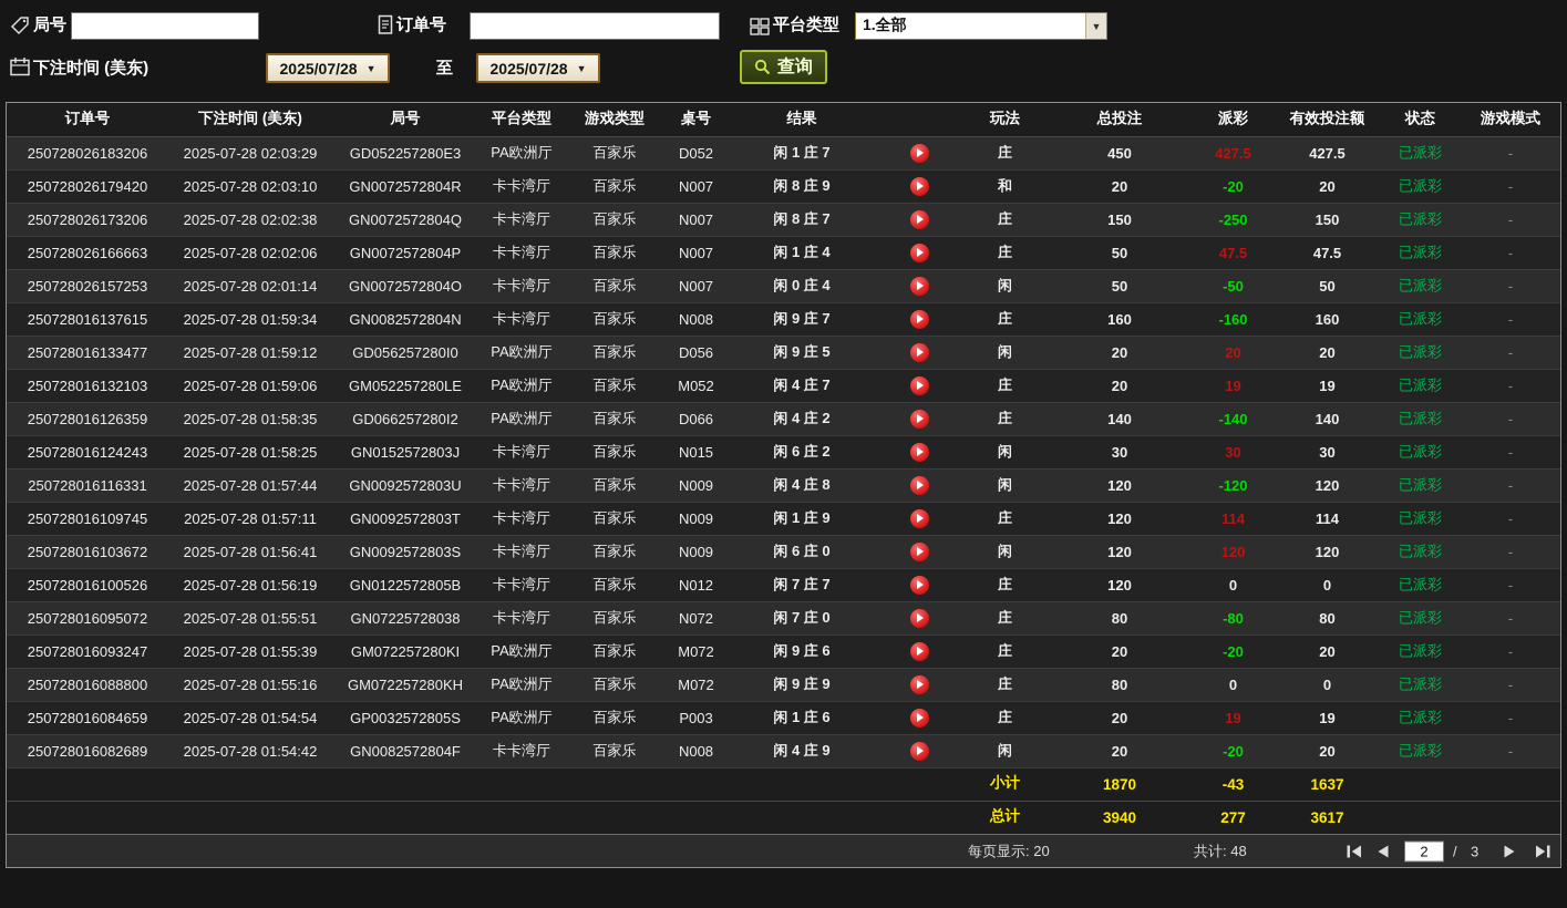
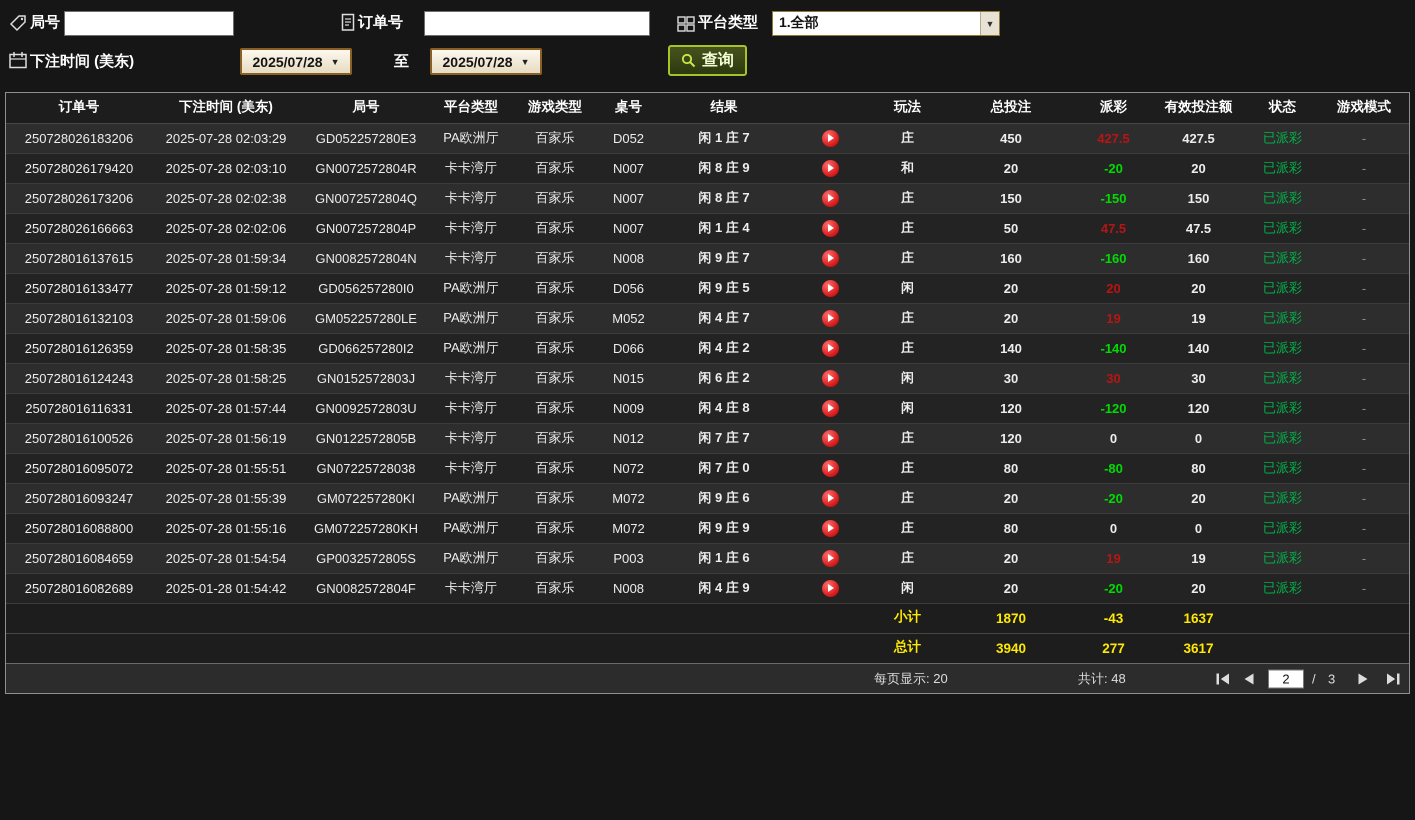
  局号
  订单号
  平台类型
  1.全部
  ▼
  下注时间 (美东)
  2025/07/28
  ▼
  至
  2025/07/28
  ▼
  查询
  订单号	下注时间 (美东)	局号	平台类型	游戏类型	桌号	结果		玩法	总投注	派彩	有效投注额	状态	游戏模式
  250728026183206	2025-07-28 02:03:29	GD052257280E3	PA欧洲厅	百家乐	D052	闲 1 庄 7		庄	450	427.5	427.5	已派彩	-
  250728026179420	2025-07-28 02:03:10	GN0072572804R	卡卡湾厅	百家乐	N007	闲 8 庄 9		和	20	-20	20	已派彩	-
- 250728026173206	2025-07-28 02:02:38	GN0072572804Q	卡卡湾厅	百家乐	N007	闲 8 庄 7		庄	150	-250	150	已派彩	-
+ 250728026173206	2025-07-28 02:02:38	GN0072572804Q	卡卡湾厅	百家乐	N007	闲 8 庄 7		庄	150	-150	150	已派彩	-
  250728026166663	2025-07-28 02:02:06	GN0072572804P	卡卡湾厅	百家乐	N007	闲 1 庄 4		庄	50	47.5	47.5	已派彩	-
- 250728026157253	2025-07-28 02:01:14	GN0072572804O	卡卡湾厅	百家乐	N007	闲 0 庄 4		闲	50	-50	50	已派彩	-
  250728016137615	2025-07-28 01:59:34	GN0082572804N	卡卡湾厅	百家乐	N008	闲 9 庄 7		庄	160	-160	160	已派彩	-
  250728016133477	2025-07-28 01:59:12	GD056257280I0	PA欧洲厅	百家乐	D056	闲 9 庄 5		闲	20	20	20	已派彩	-
  250728016132103	2025-07-28 01:59:06	GM052257280LE	PA欧洲厅	百家乐	M052	闲 4 庄 7		庄	20	19	19	已派彩	-
  250728016126359	2025-07-28 01:58:35	GD066257280I2	PA欧洲厅	百家乐	D066	闲 4 庄 2		庄	140	-140	140	已派彩	-
  250728016124243	2025-07-28 01:58:25	GN0152572803J	卡卡湾厅	百家乐	N015	闲 6 庄 2		闲	30	30	30	已派彩	-
  250728016116331	2025-07-28 01:57:44	GN0092572803U	卡卡湾厅	百家乐	N009	闲 4 庄 8		闲	120	-120	120	已派彩	-
- 250728016109745	2025-07-28 01:57:11	GN0092572803T	卡卡湾厅	百家乐	N009	闲 1 庄 9		庄	120	114	114	已派彩	-
- 250728016103672	2025-07-28 01:56:41	GN0092572803S	卡卡湾厅	百家乐	N009	闲 6 庄 0		闲	120	120	120	已派彩	-
  250728016100526	2025-07-28 01:56:19	GN0122572805B	卡卡湾厅	百家乐	N012	闲 7 庄 7		庄	120	0	0	已派彩	-
  250728016095072	2025-07-28 01:55:51	GN07225728038	卡卡湾厅	百家乐	N072	闲 7 庄 0		庄	80	-80	80	已派彩	-
  250728016093247	2025-07-28 01:55:39	GM072257280KI	PA欧洲厅	百家乐	M072	闲 9 庄 6		庄	20	-20	20	已派彩	-
  250728016088800	2025-07-28 01:55:16	GM072257280KH	PA欧洲厅	百家乐	M072	闲 9 庄 9		庄	80	0	0	已派彩	-
  250728016084659	2025-07-28 01:54:54	GP0032572805S	PA欧洲厅	百家乐	P003	闲 1 庄 6		庄	20	19	19	已派彩	-
- 250728016082689	2025-07-28 01:54:42	GN0082572804F	卡卡湾厅	百家乐	N008	闲 4 庄 9		闲	20	-20	20	已派彩	-
+ 250728016082689	2025-01-28 01:54:42	GN0082572804F	卡卡湾厅	百家乐	N008	闲 4 庄 9		闲	20	-20	20	已派彩	-
  	小计	1870	-43	1637
  	总计	3940	277	3617
  每页显示: 20
  共计: 48
  2
  /
  3
